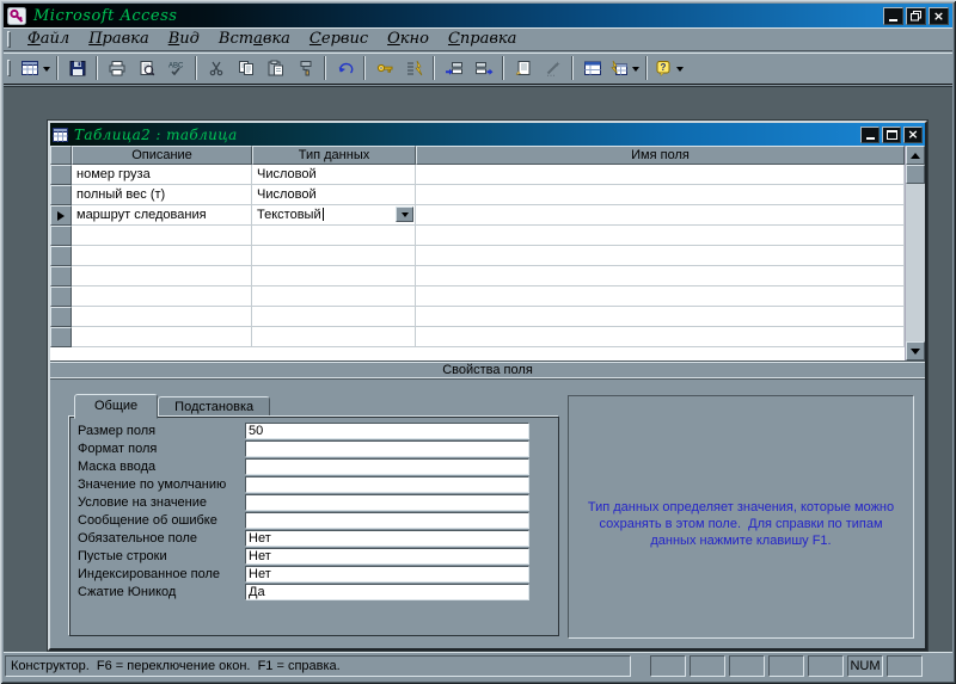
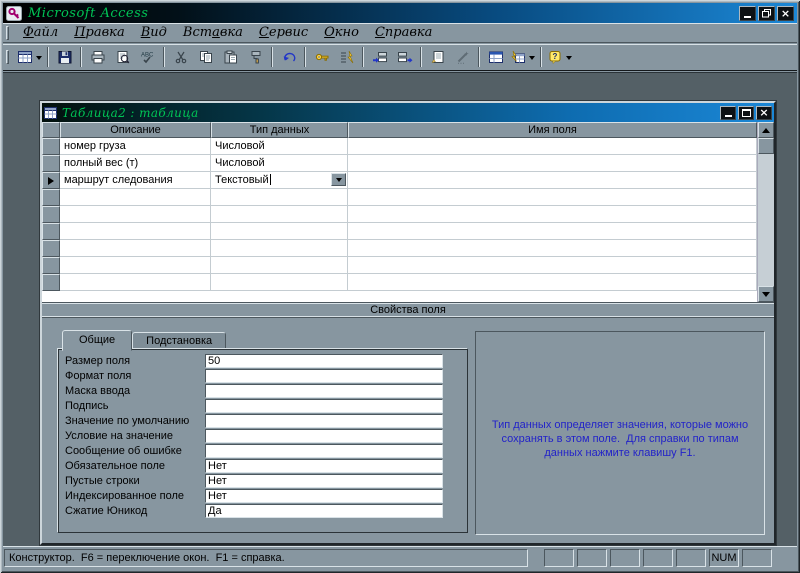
  Microsoft Access
  ×
  Файл Правка Вид Вставка Сервис Окно Справка
  ?
  Таблица2 : таблица
  ×
  Описание
  Тип данных
  Имя поля
  номер груза
  Числовой
  полный вес (т)
  Числовой
  маршрут следования
  Текстовый
  Свойства поля
  Общие
  Подстановка
  Размер поля
  50
  Формат поля
  Маска ввода
+ Подпись
  Значение по умолчанию
  Условие на значение
  Сообщение об ошибке
  Обязательное поле
  Нет
  Пустые строки
  Нет
  Индексированное поле
  Нет
  Сжатие Юникод
  Да
  Тип данных определяет значения, которые можно
  сохранять в этом поле. Для справки по типам
  данных нажмите клавишу F1.
  Конструктор. F6 = переключение окон. F1 = справка.
  NUM
